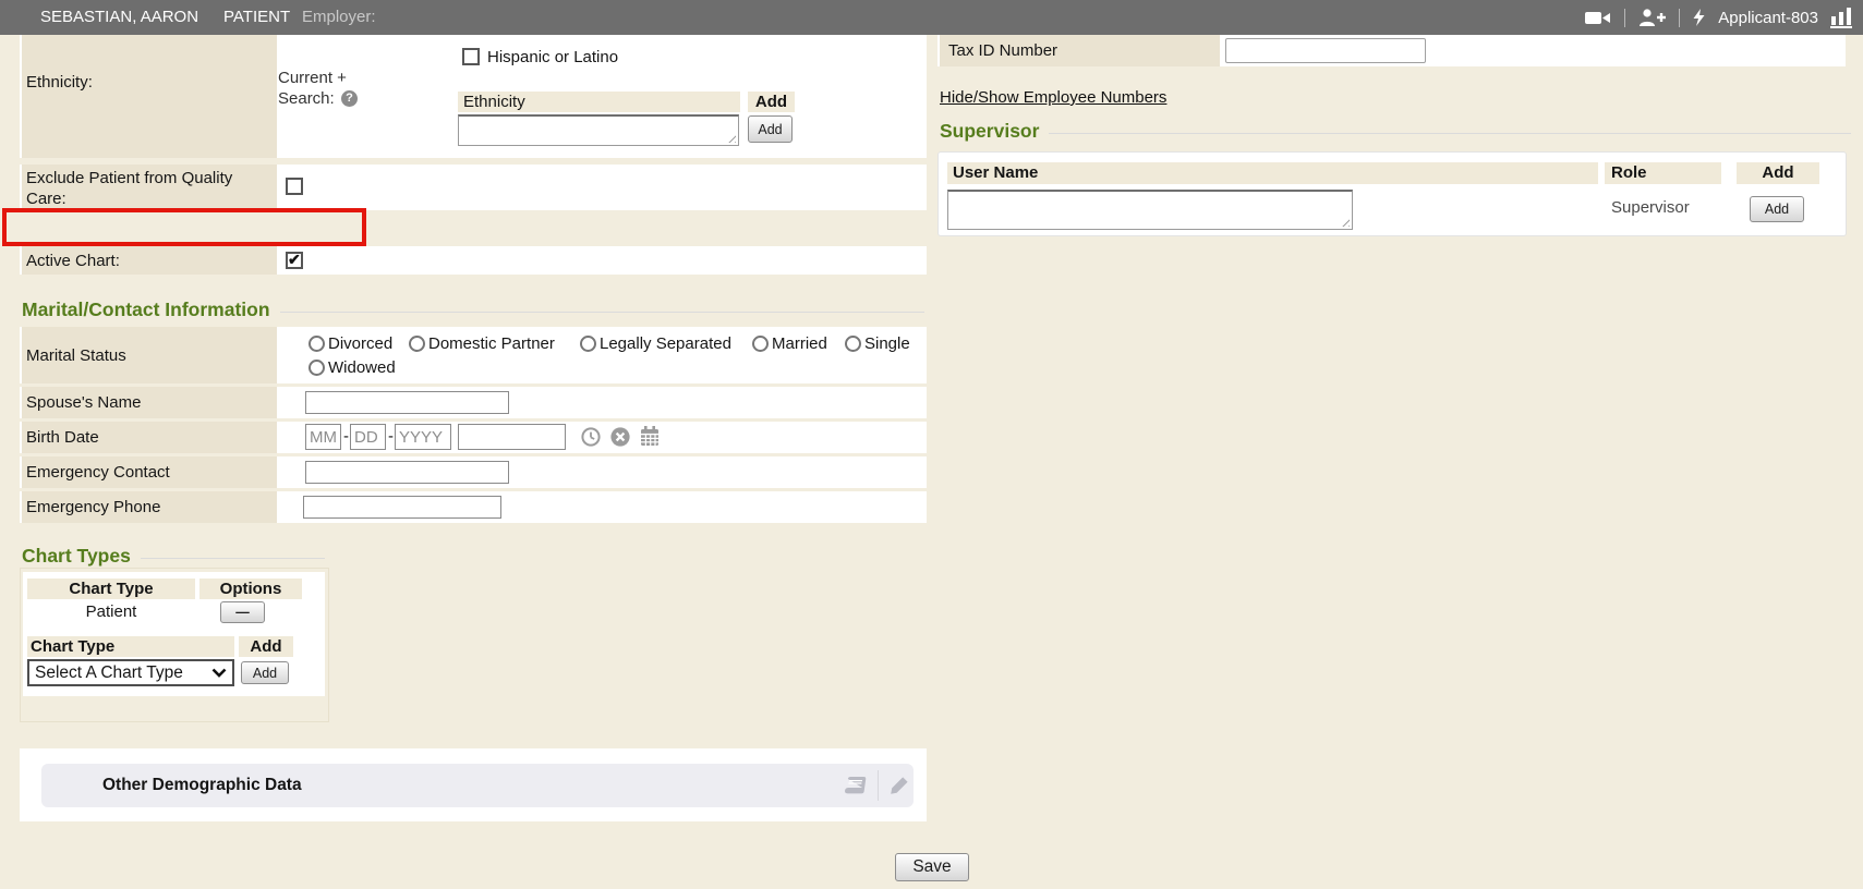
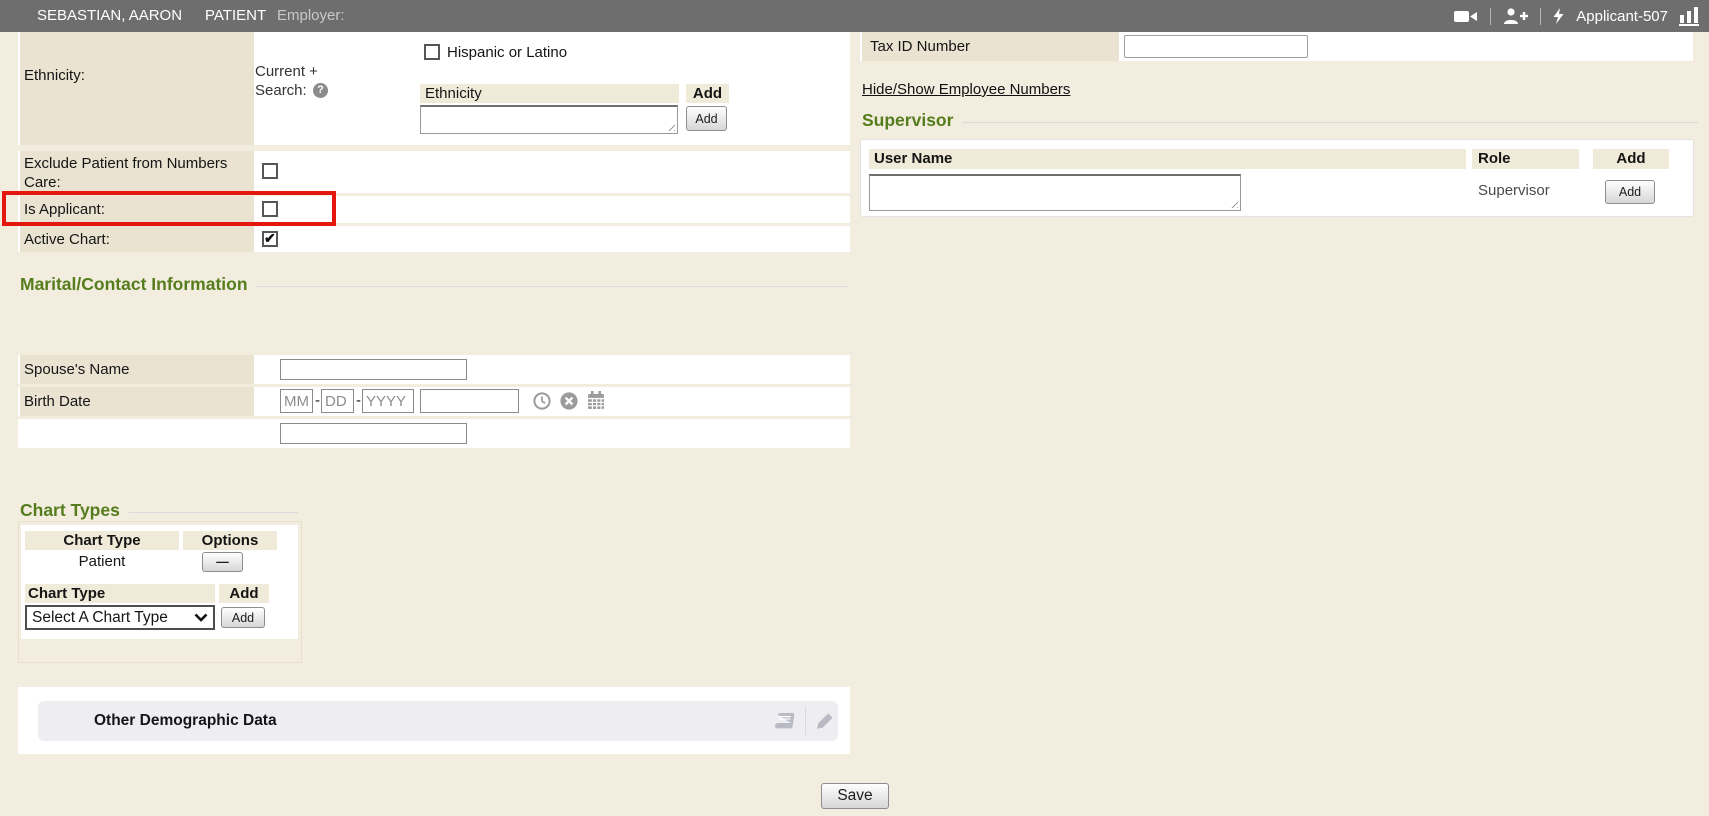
  SEBASTIAN, AARON
  PATIENT
  Employer:
- Applicant-803
+ Applicant-507
  Ethnicity:
  Hispanic or Latino
  Current +
  Search:
  ?
  Ethnicity
  Add
  Add
- Exclude Patient from Quality Care:
+ Exclude Patient from Numbers Care:
+ Is Applicant:
  Active Chart:
  Marital/Contact Information
- Marital Status
- Divorced
- Domestic Partner
- Legally Separated
- Married
- Single
- Widowed
  Spouse's Name
  Birth Date
  MM
  -
  DD
  -
  YYYY
- Emergency Contact
- Emergency Phone
  Chart Types
  Chart Type
  Options
  Patient
  —
  Chart Type
  Add
  Select A Chart Type
  Add
  Other Demographic Data
  Save
  Tax ID Number
  Hide/Show Employee Numbers
  Supervisor
  User Name
  Role
  Add
  Supervisor
  Add
